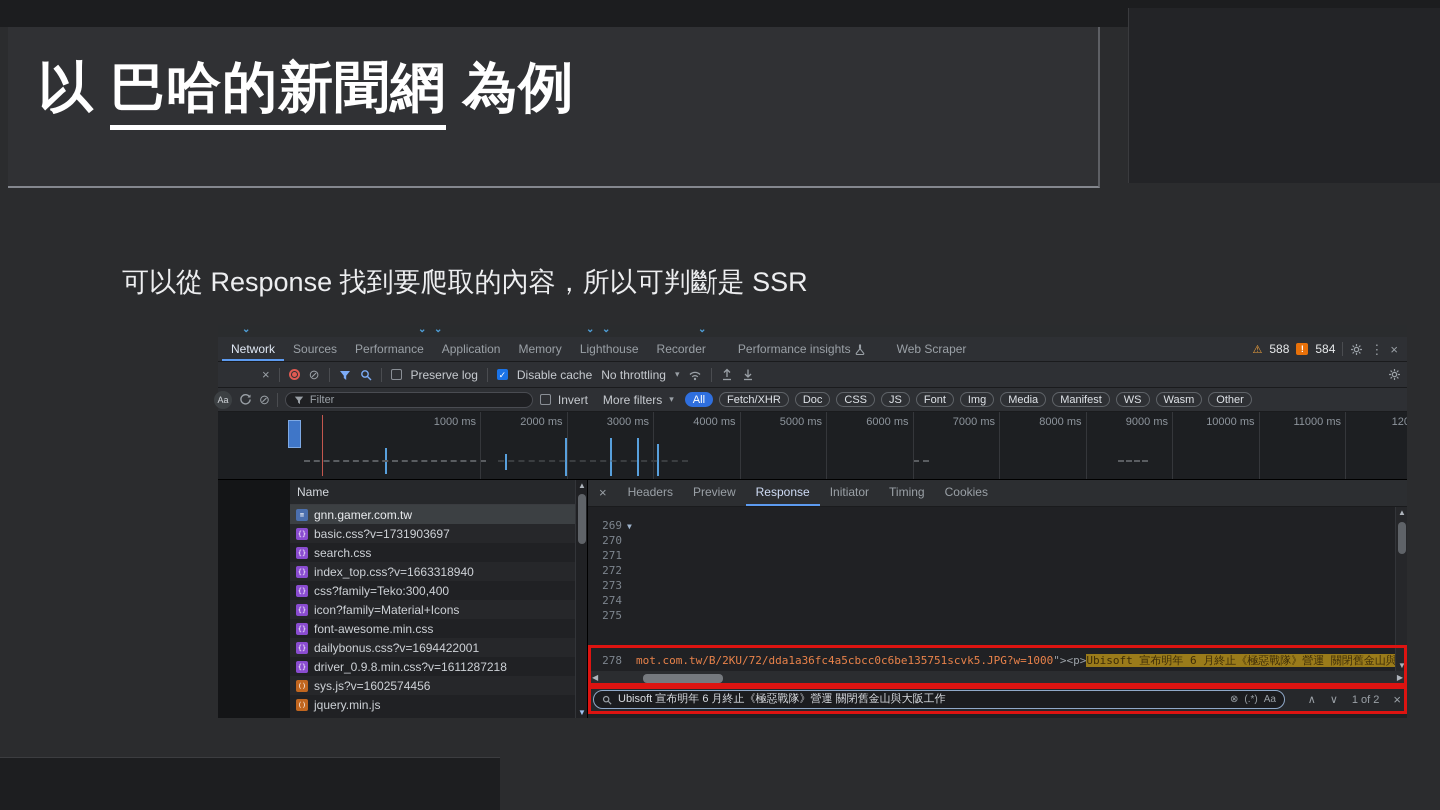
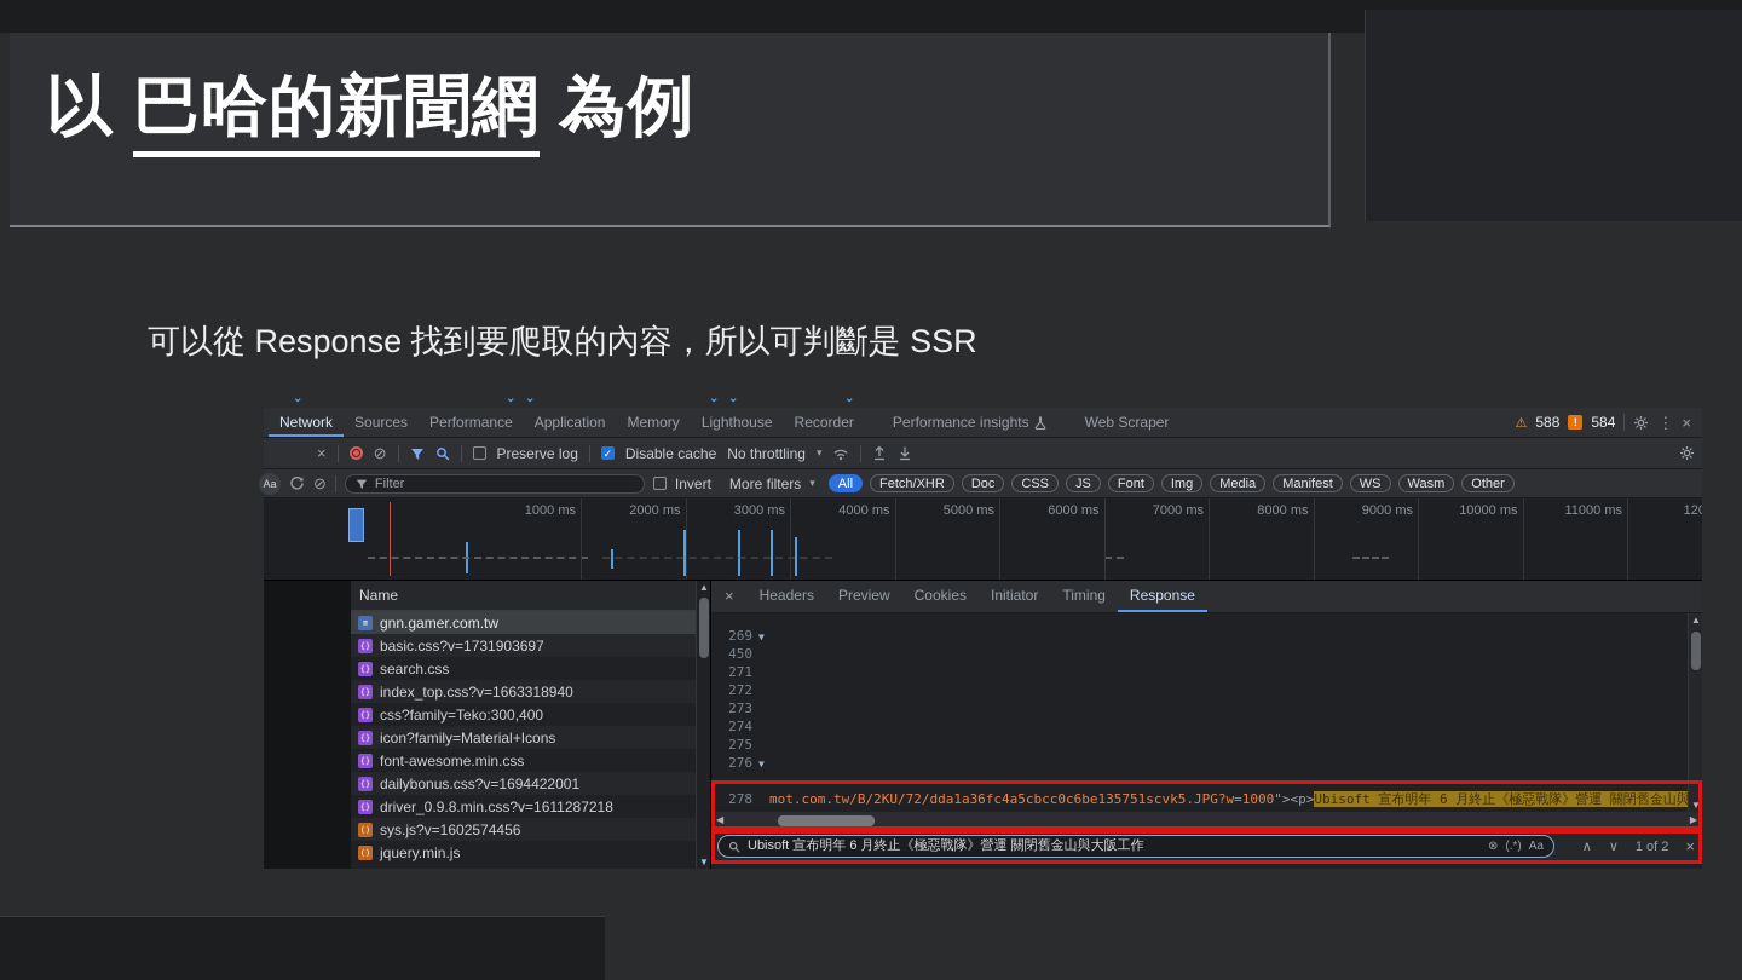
  以 巴哈的新聞網 為例
  可以從 Response 找到要爬取的內容，所以可判斷是 SSR
  ⌄
  ⌄
  ⌄
  ⌄
  ⌄
  ⌄
  Network
  Sources
  Performance
  Application
  Memory
  Lighthouse
  Recorder
  Performance insights
  Web Scraper
  ⚠
  588
  !
  584
  ⋮
  ×
  ×
  ⊘
  Preserve log
  ✓
  Disable cache
  No throttling
  ▾
  Aa
  ⊘
  Filter
  Invert
  More filters
  ▾
  All
  Fetch/XHR
  Doc
  CSS
  JS
  Font
  Img
  Media
  Manifest
  WS
  Wasm
  Other
  1000 ms
  2000 ms
  3000 ms
  4000 ms
  5000 ms
  6000 ms
  7000 ms
  8000 ms
  9000 ms
  10000 ms
  11000 ms
  120
  Name
  ≡
  gnn.gamer.com.tw
  {}
  basic.css?v=1731903697
  {}
  search.css
  {}
  index_top.css?v=1663318940
  {}
  css?family=Teko:300,400
  {}
  icon?family=Material+Icons
  {}
  font-awesome.min.css
  {}
  dailybonus.css?v=1694422001
  {}
  driver_0.9.8.min.css?v=1611287218
  ()
  sys.js?v=1602574456
  ()
  jquery.min.js
  ▲
  ▼
  ×
  Headers
  Preview
- Response
+ Cookies
  Initiator
  Timing
- Cookies
+ Response
  269 ▼
- 270
+ 450
  271
  272
  273
  274
  275
+ 276 ▼
  278 mot.com.tw/B/2KU/72/dda1a36fc4a5cbcc0c6be135751scvk5.JPG?w=1000"><p>Ubisoft 宣布明年 6 月終止《極惡戰隊》營運 關閉舊金山與
  ▲
  ▼
  ◀
  ▶
  Ubisoft 宣布明年 6 月終止《極惡戰隊》營運 關閉舊金山與大阪工作
  ⊗
  (.*)
  Aa
  ∧
  ∨
  1 of 2
  ×
